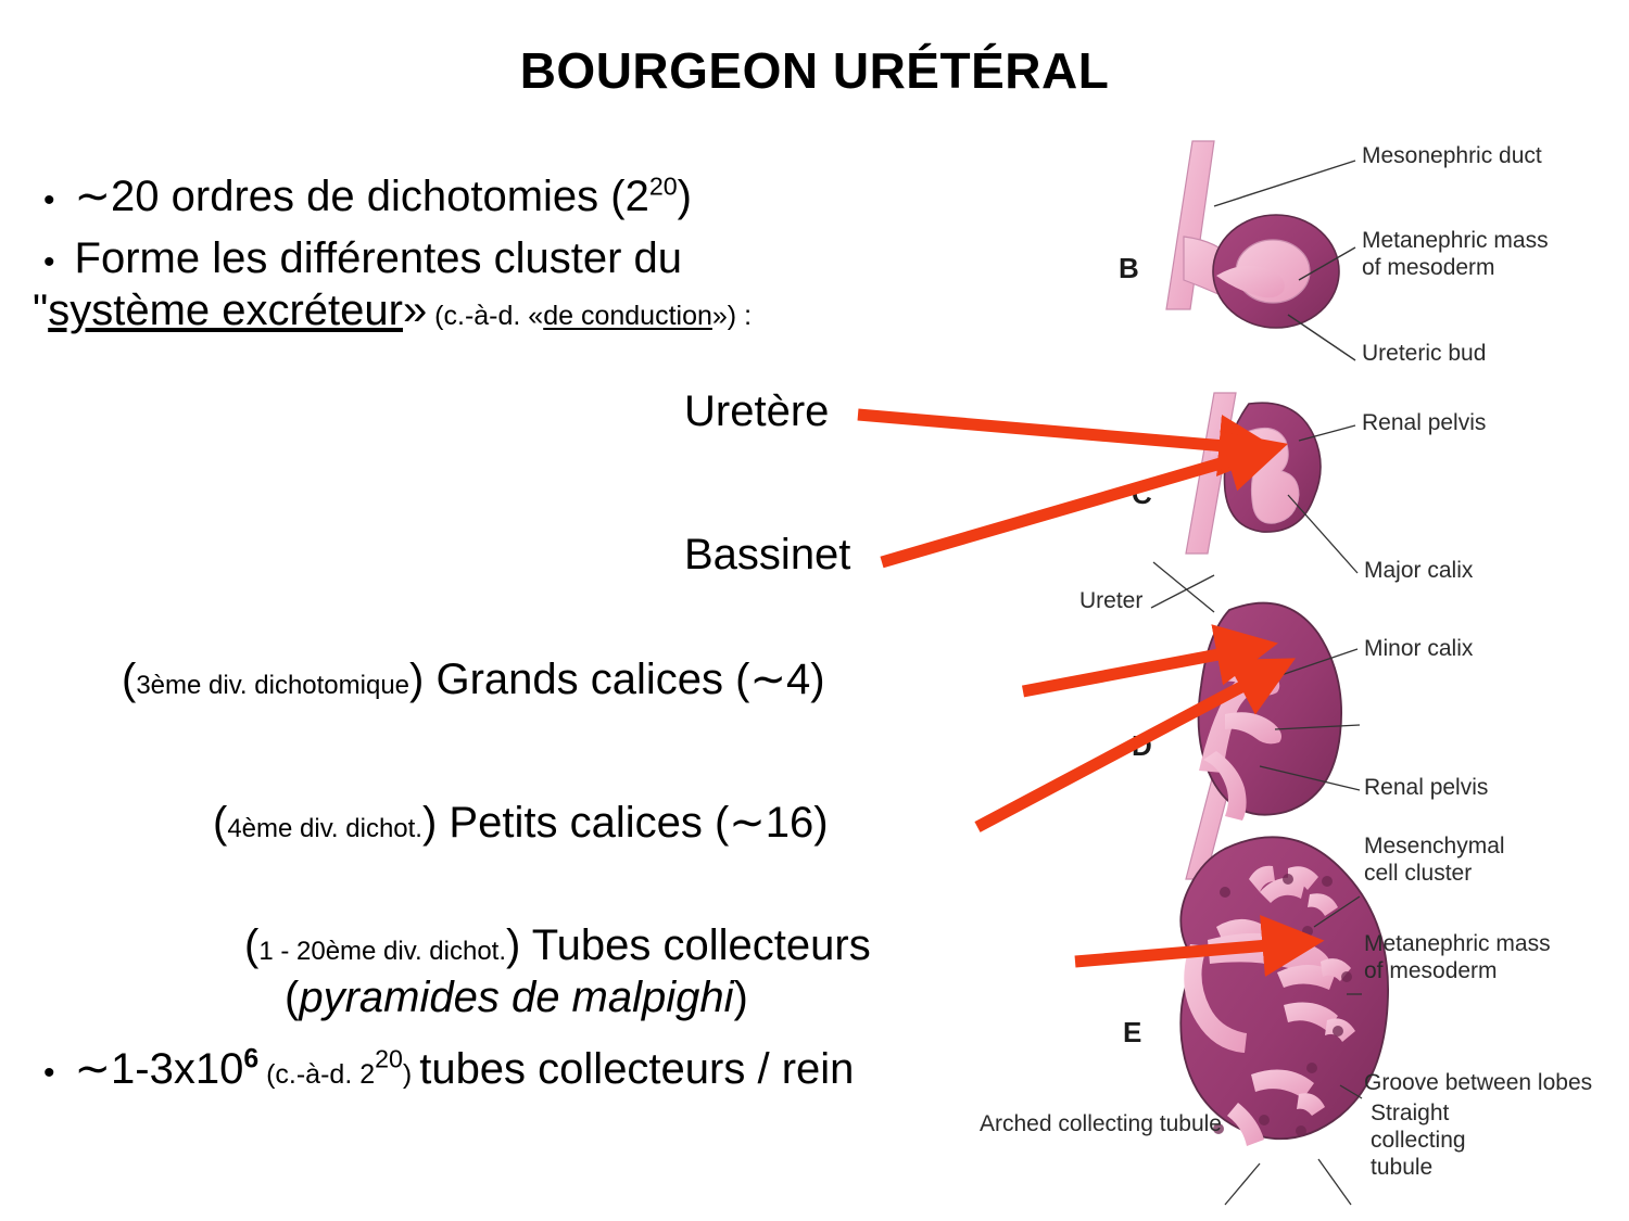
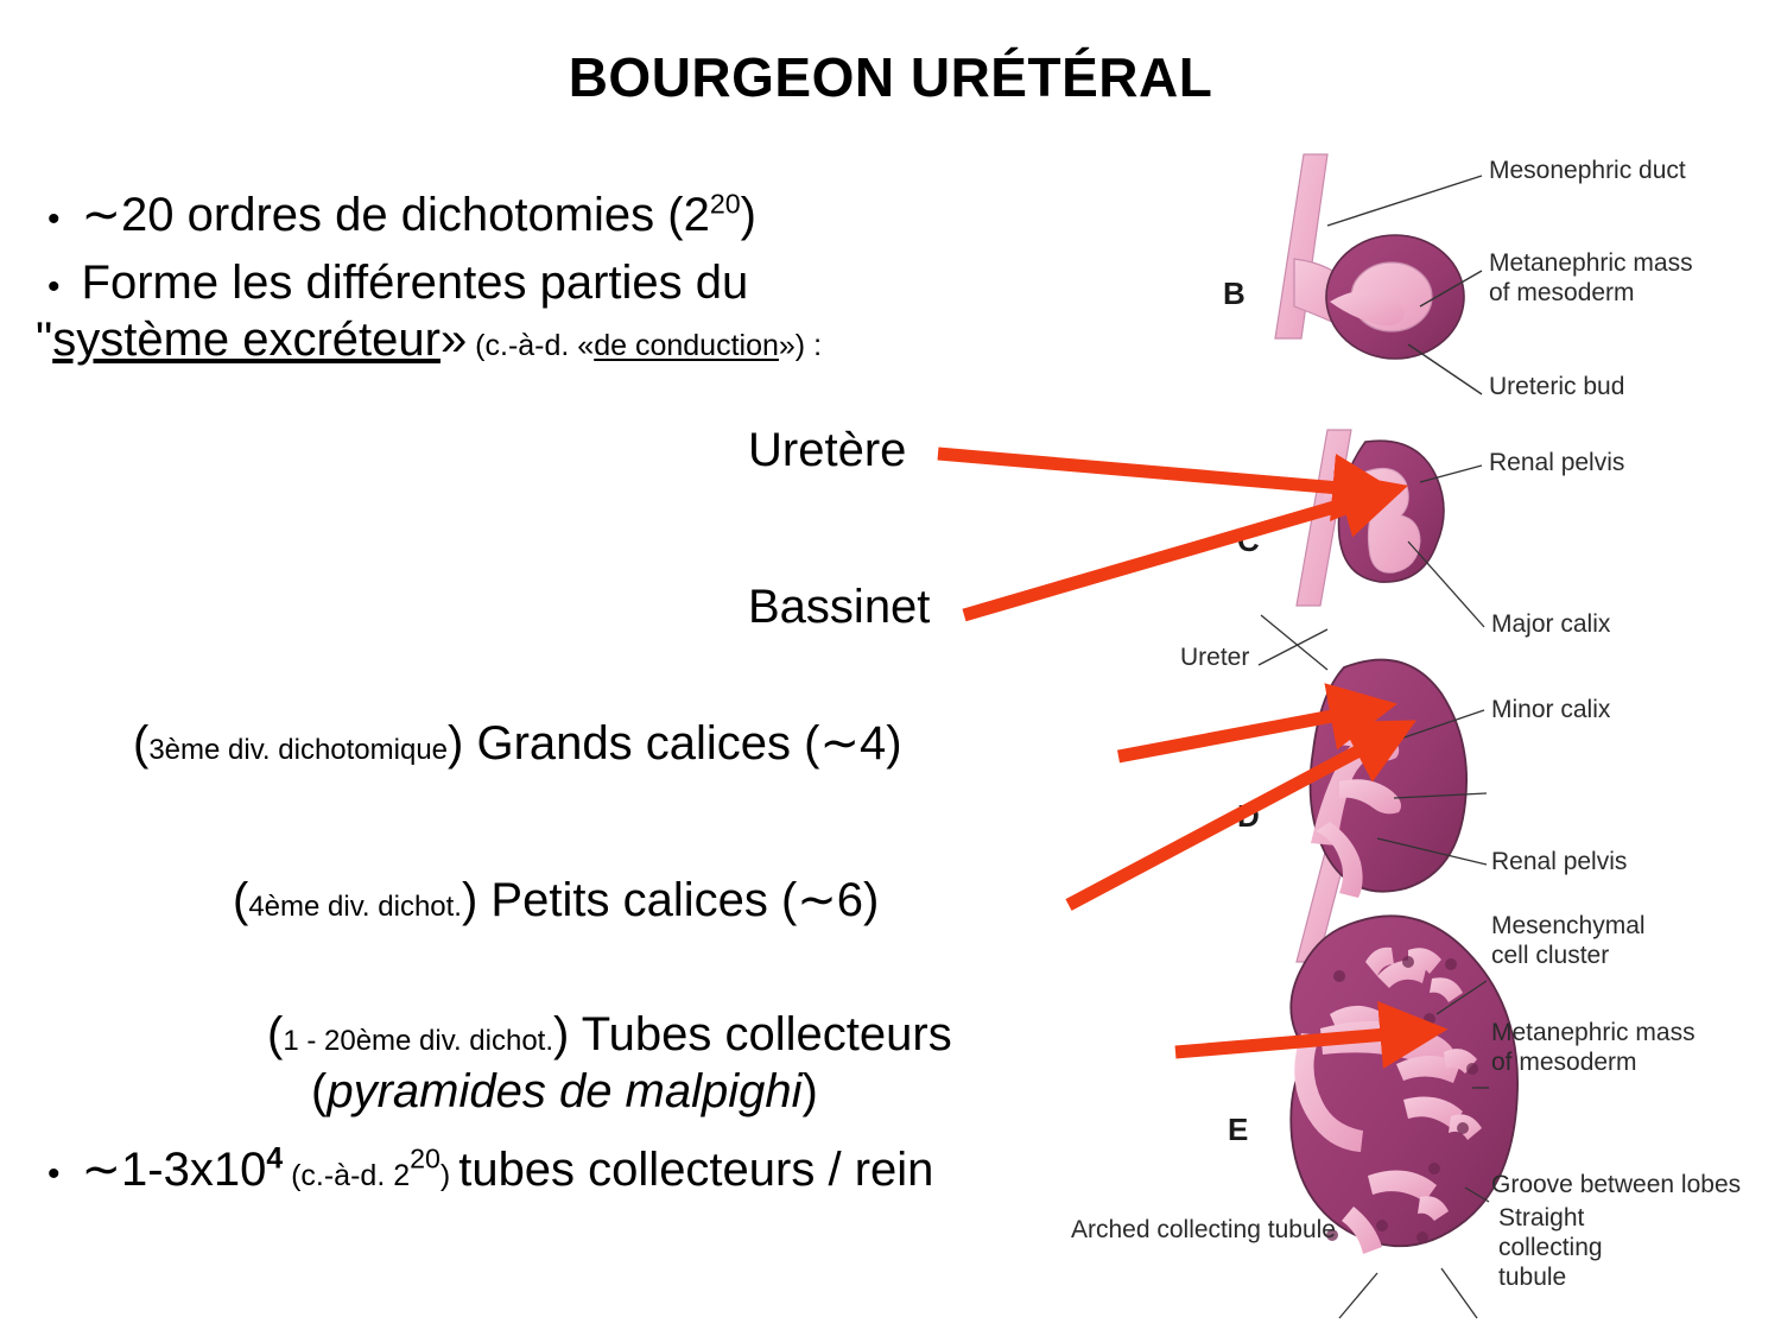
  BOURGEON URÉTÉRAL
  •
  ∼20 ordres de dichotomies (220)
  •
- Forme les différentes cluster du
+ Forme les différentes parties du
  "système excréteur» (c.-à-d. «de conduction») :
  Uretère
  Bassinet
  (3ème div. dichotomique) Grands calices (∼4)
- (4ème div. dichot.) Petits calices (∼16)
+ (4ème div. dichot.) Petits calices (∼6)
  (1 - 20ème div. dichot.) Tubes collecteurs
  (pyramides de malpighi)
  •
- ∼1-3x106 (c.-à-d. 220) tubes collecteurs / rein
+ ∼1-3x104 (c.-à-d. 220) tubes collecteurs / rein
  B
  C
  E
  Mesonephric duct
  Metanephric mass
  of mesoderm
  Ureteric bud
  Renal pelvis
  Major calix
  Ureter
  Minor calix
  Renal pelvis
  Mesenchymal
  cell cluster
  Metanephric mass
  of mesoderm
  Groove between lobes
  Arched collecting tubule
  Straight
  collecting
  tubule
